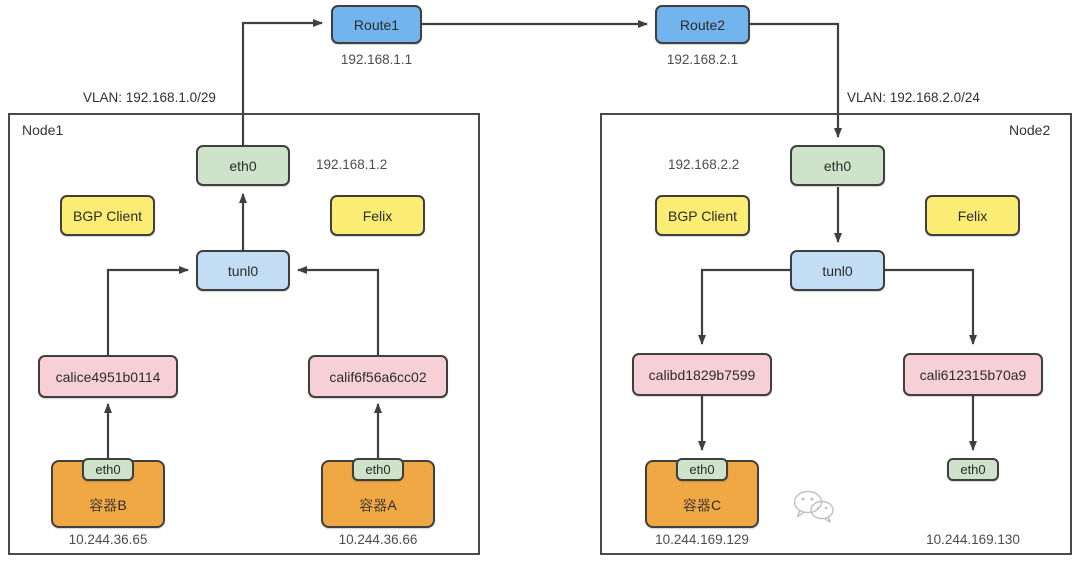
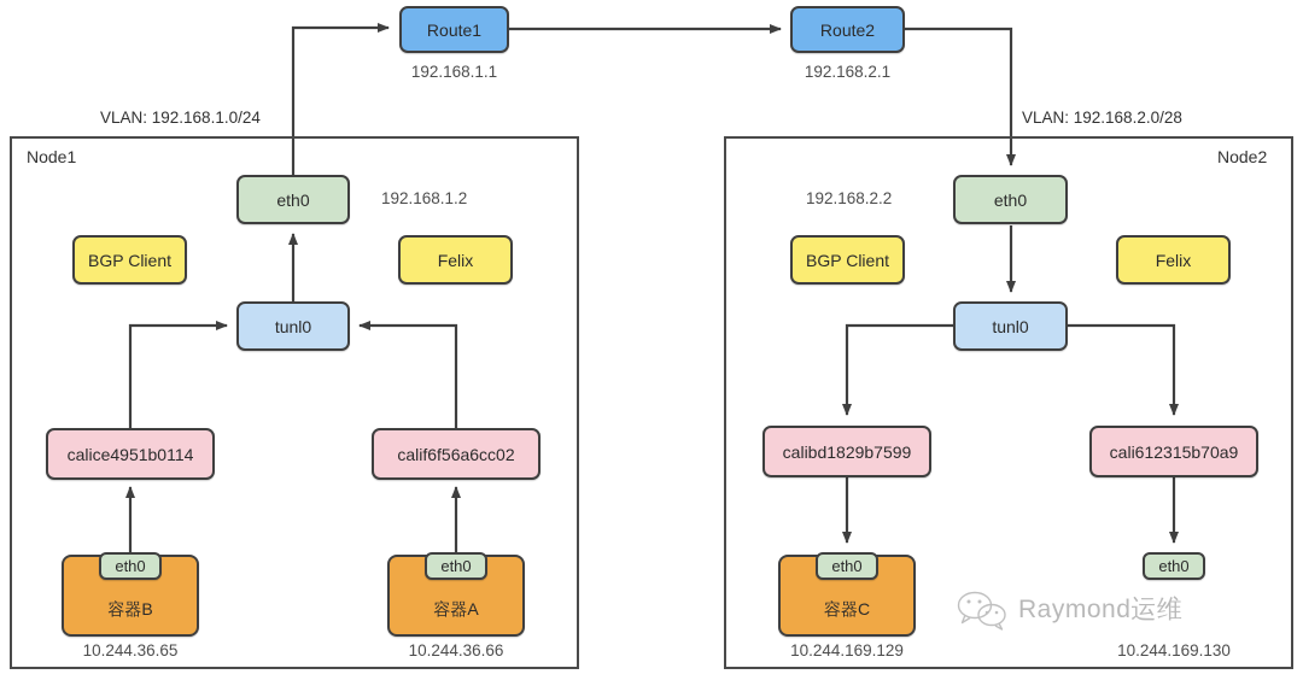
  Route1
  192.168.1.1
  Route2
  192.168.2.1
- VLAN: 192.168.1.0/29
+ VLAN: 192.168.1.0/24
- VLAN: 192.168.2.0/24
+ VLAN: 192.168.2.0/28
  Node1
  eth0
  192.168.1.2
  BGP Client
  Felix
  tunl0
  calice4951b0114
  calif6f56a6cc02
  容器B
  eth0
  10.244.36.65
  容器A
  eth0
  10.244.36.66
  Node2
  eth0
  192.168.2.2
  BGP Client
  Felix
  tunl0
  calibd1829b7599
  cali612315b70a9
  容器C
  eth0
  10.244.169.129
  eth0
  10.244.169.130
+ Raymond运维
